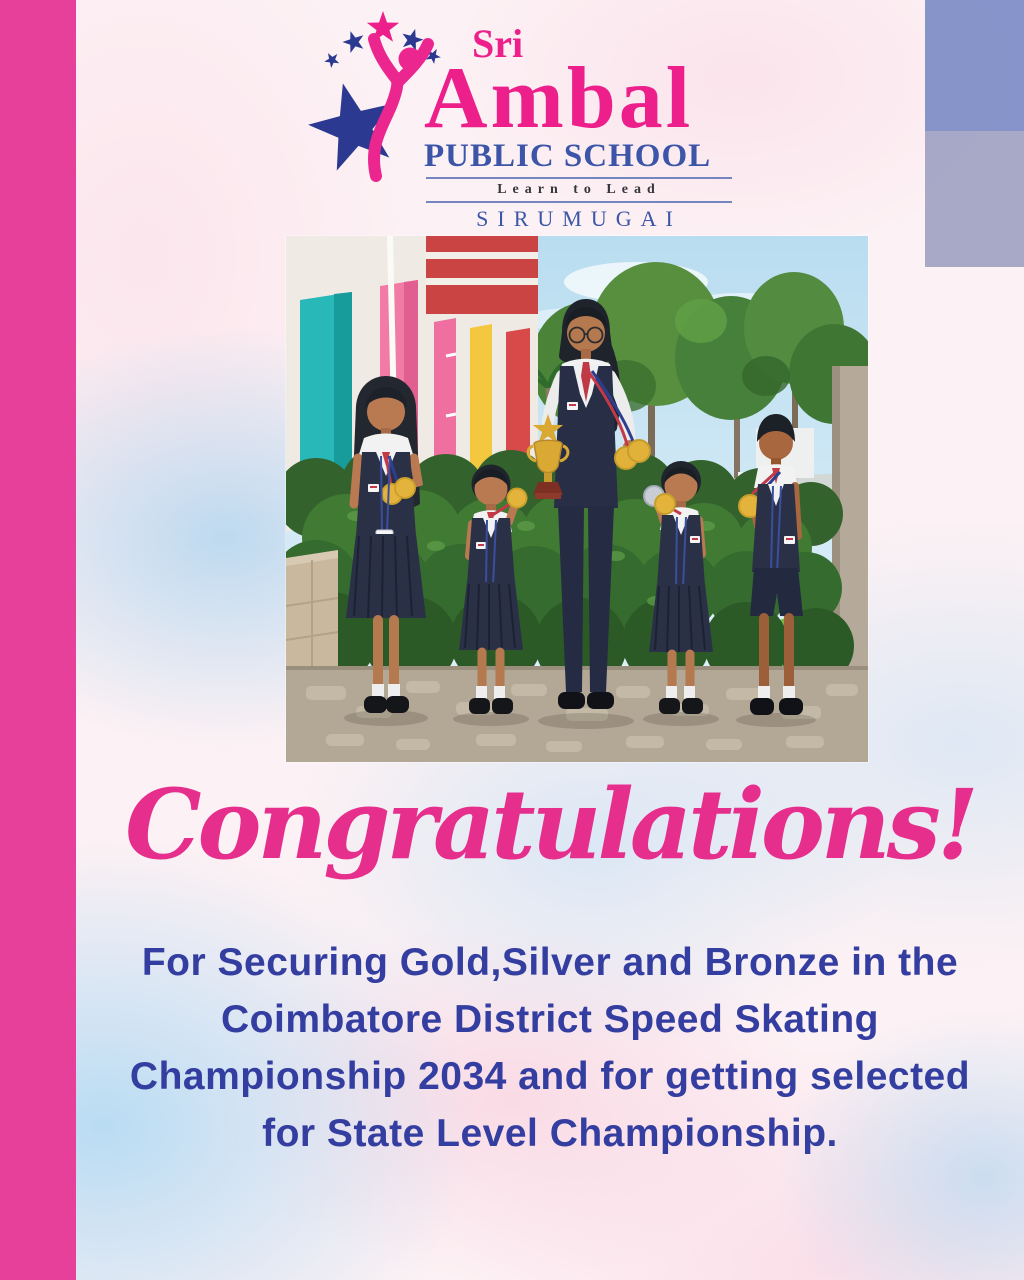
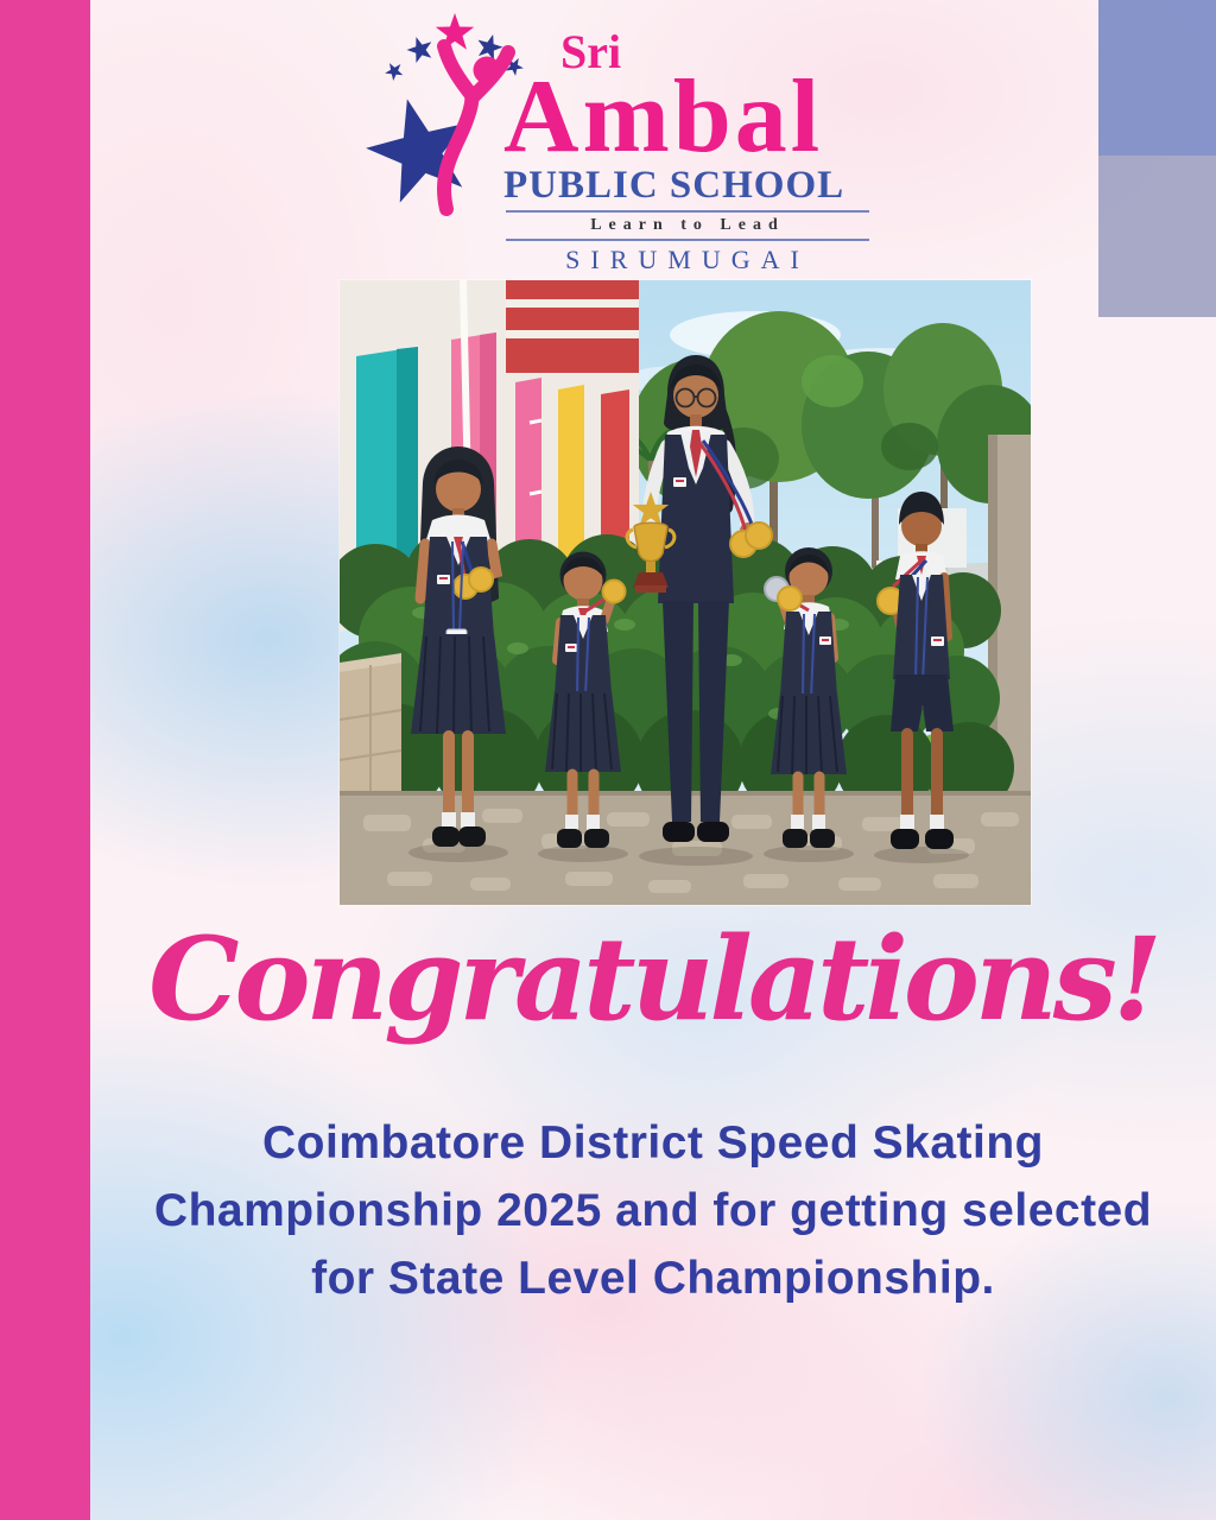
  Sri
  Ambal
  PUBLIC SCHOOL
  Learn to Lead
  SIRUMUGAI
  Congratulations!
- For Securing Gold,Silver and Bronze in the
  Coimbatore District Speed Skating
- Championship 2034 and for getting selected
+ Championship 2025 and for getting selected
  for State Level Championship.
